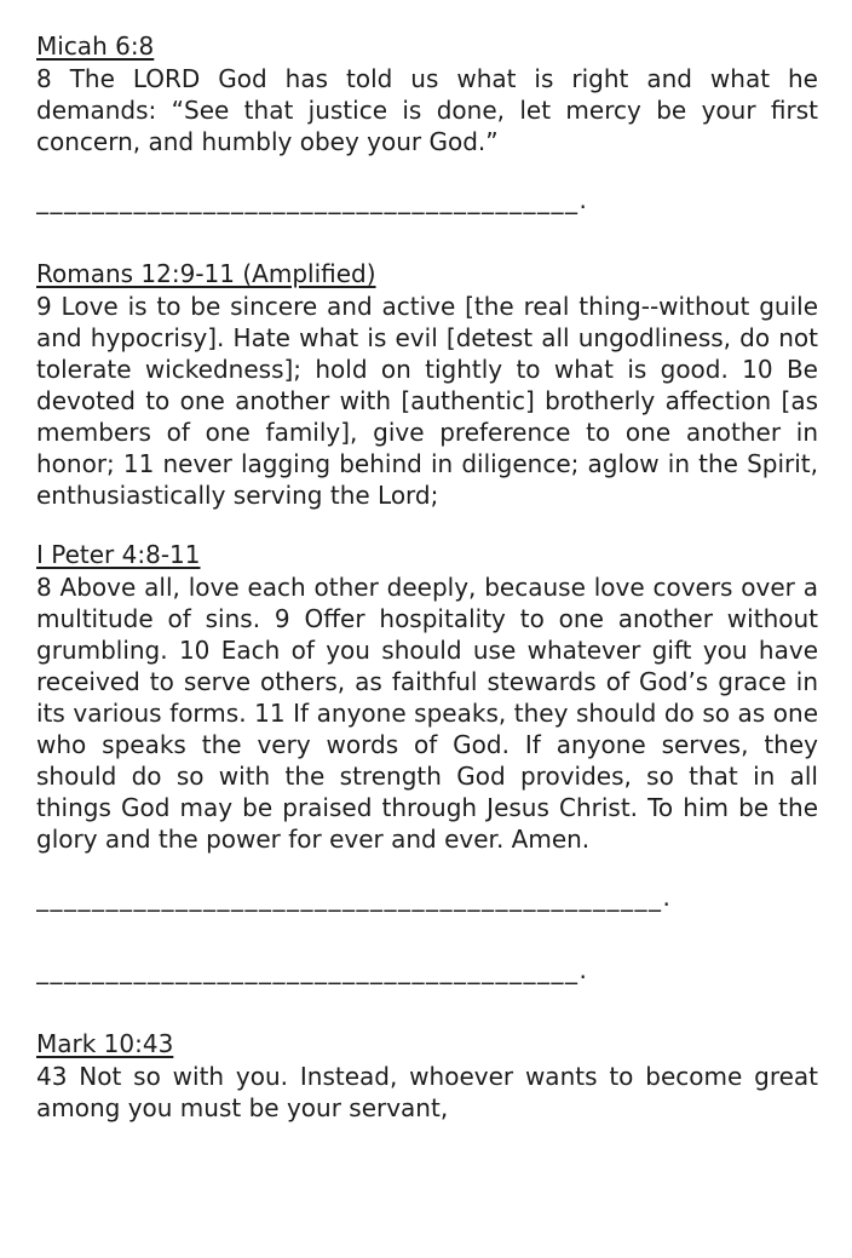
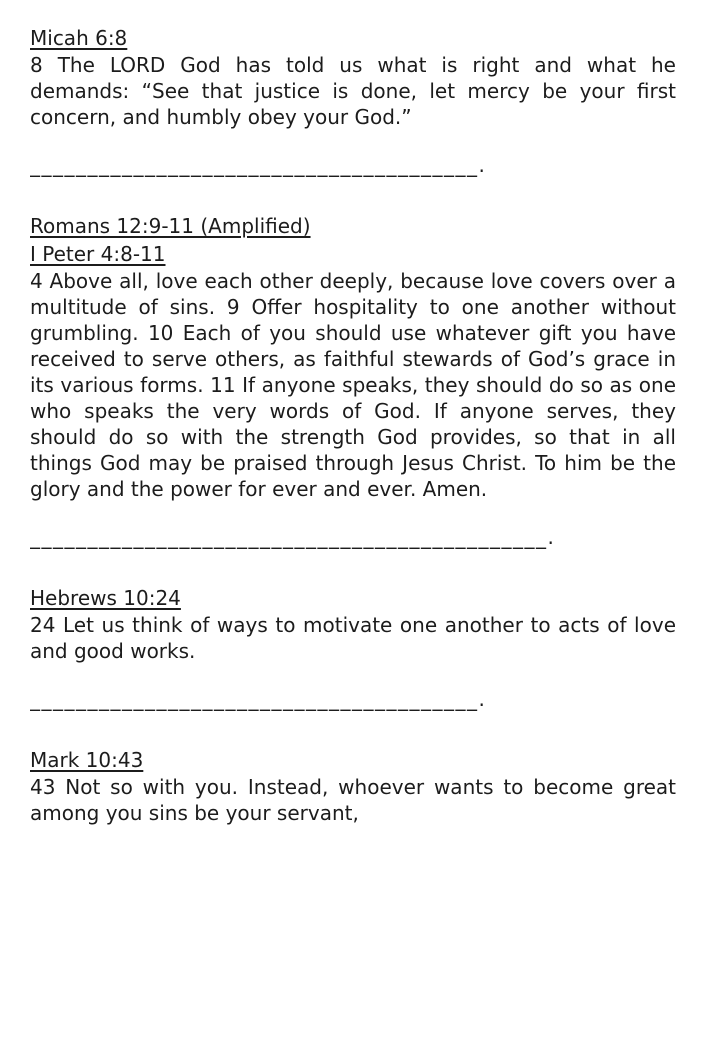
  Micah 6:8
  8 The LORD God has told us what is right and what he demands: “See that justice is done, let mercy be your first concern, and humbly obey your God.”
  _______________________________________.
  Romans 12:9-11 (Amplified)
- 9 Love is to be sincere and active [the real thing--without guile and hypocrisy]. Hate what is evil [detest all ungodliness, do not tolerate wickedness]; hold on tightly to what is good. 10 Be devoted to one another with [authentic] brotherly affection [as members of one family], give preference to one another in honor; 11 never lagging behind in diligence; aglow in the Spirit, enthusiastically serving the Lord;
  I Peter 4:8-11
- 8 Above all, love each other deeply, because love covers over a multitude of sins. 9 Offer hospitality to one another without grumbling. 10 Each of you should use whatever gift you have received to serve others, as faithful stewards of God’s grace in its various forms. 11 If anyone speaks, they should do so as one who speaks the very words of God. If anyone serves, they should do so with the strength God provides, so that in all things God may be praised through Jesus Christ. To him be the glory and the power for ever and ever. Amen.
+ 4 Above all, love each other deeply, because love covers over a multitude of sins. 9 Offer hospitality to one another without grumbling. 10 Each of you should use whatever gift you have received to serve others, as faithful stewards of God’s grace in its various forms. 11 If anyone speaks, they should do so as one who speaks the very words of God. If anyone serves, they should do so with the strength God provides, so that in all things God may be praised through Jesus Christ. To him be the glory and the power for ever and ever. Amen.
  _____________________________________________.
+ Hebrews 10:24
+ 24 Let us think of ways to motivate one another to acts of love and good works.
  _______________________________________.
  Mark 10:43
- 43 Not so with you. Instead, whoever wants to become great among you must be your servant,
+ 43 Not so with you. Instead, whoever wants to become great among you sins be your servant,
